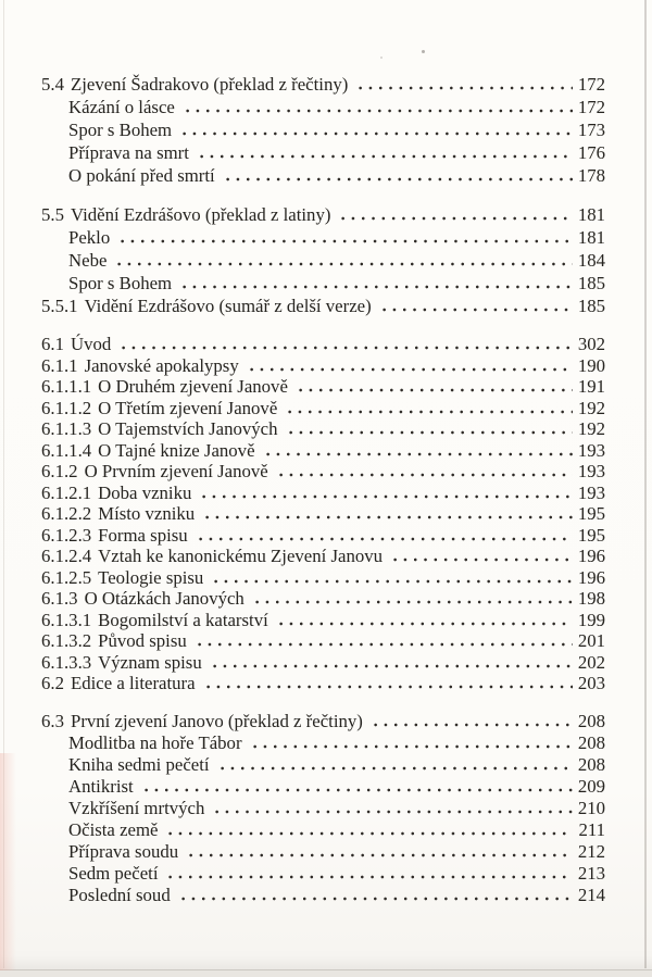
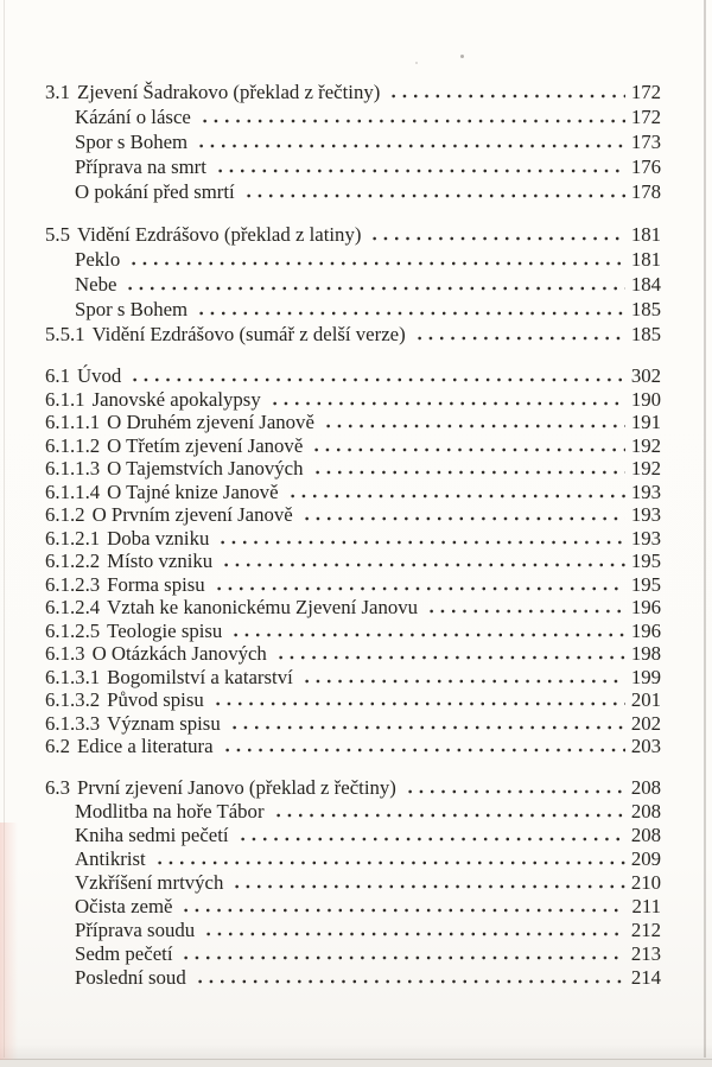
- 5.4
+ 3.1
  Zjevení Šadrakovo (překlad z řečtiny)
  172
  Kázání o lásce
  172
  Spor s Bohem
  173
  Příprava na smrt
  176
  O pokání před smrtí
  178
  5.5
  Vidění Ezdrášovo (překlad z latiny)
  181
  Peklo
  181
  Nebe
  184
  Spor s Bohem
  185
  5.5.1
  Vidění Ezdrášovo (sumář z delší verze)
  185
  6.1
  Úvod
  302
  6.1.1
  Janovské apokalypsy
  190
  6.1.1.1
  O Druhém zjevení Janově
  191
  6.1.1.2
  O Třetím zjevení Janově
  192
  6.1.1.3
  O Tajemstvích Janových
  192
  6.1.1.4
  O Tajné knize Janově
  193
  6.1.2
  O Prvním zjevení Janově
  193
  6.1.2.1
  Doba vzniku
  193
  6.1.2.2
  Místo vzniku
  195
  6.1.2.3
  Forma spisu
  195
  6.1.2.4
  Vztah ke kanonickému Zjevení Janovu
  196
  6.1.2.5
  Teologie spisu
  196
  6.1.3
  O Otázkách Janových
  198
  6.1.3.1
  Bogomilství a katarství
  199
  6.1.3.2
  Původ spisu
  201
  6.1.3.3
  Význam spisu
  202
  6.2
  Edice a literatura
  203
  6.3
  První zjevení Janovo (překlad z řečtiny)
  208
  Modlitba na hoře Tábor
  208
  Kniha sedmi pečetí
  208
  Antikrist
  209
  Vzkříšení mrtvých
  210
  Očista země
  211
  Příprava soudu
  212
  Sedm pečetí
  213
  Poslední soud
  214
